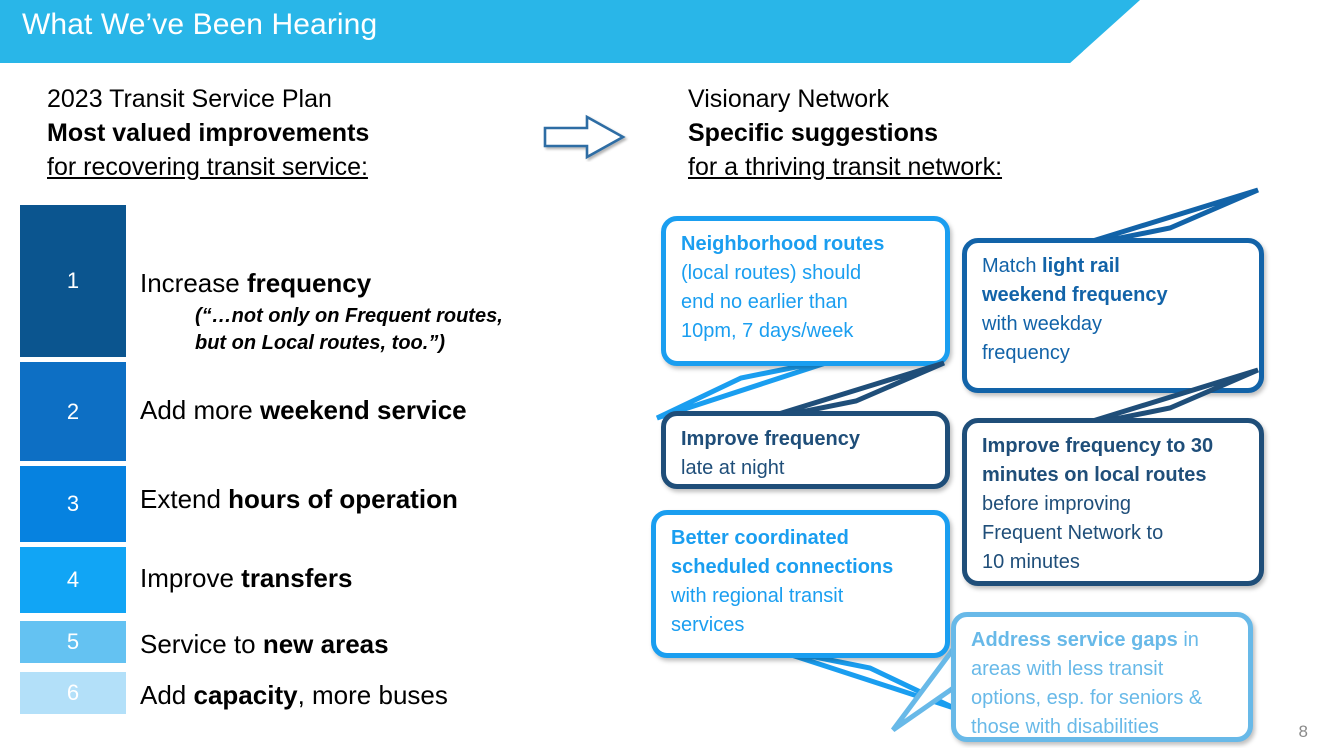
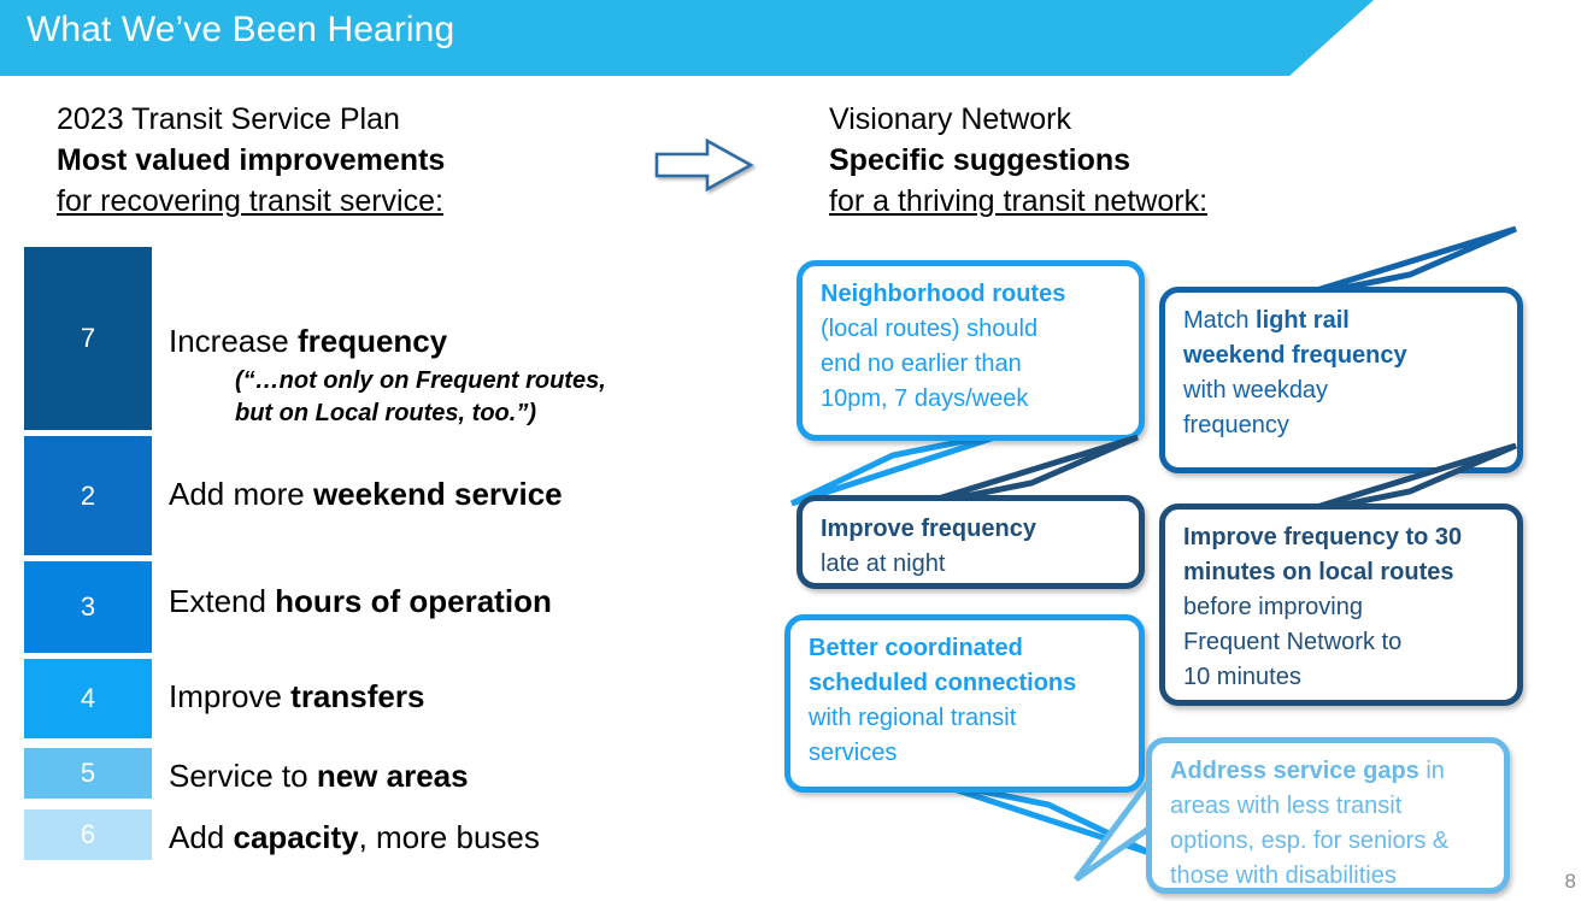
  What We’ve Been Hearing
  2023 Transit Service Plan
  Most valued improvements
  for recovering transit service:
  Visionary Network
  Specific suggestions
  for a thriving transit network:
- 1
+ 7
  Increase frequency
  (“…not only on Frequent routes,
  but on Local routes, too.”)
  2
  Add more weekend service
  3
  Extend hours of operation
  4
  Improve transfers
  5
  Service to new areas
  6
  Add capacity, more buses
  Neighborhood routes
  (local routes) should
  end no earlier than
  10pm, 7 days/week
  Match light rail
  weekend frequency
  with weekday
  frequency
  Improve frequency
  late at night
  Improve frequency to 30
  minutes on local routes
  before improving
  Frequent Network to
  10 minutes
  Better coordinated
  scheduled connections
  with regional transit
  services
  Address service gaps in
  areas with less transit
  options, esp. for seniors &
  those with disabilities
  8
